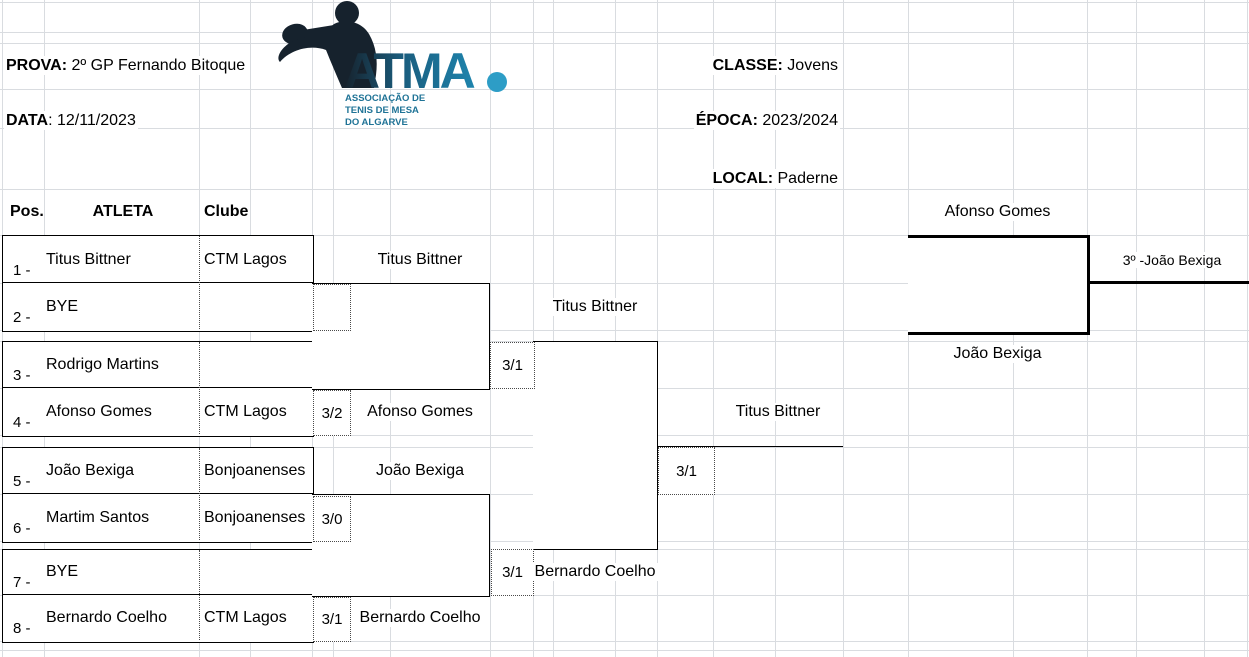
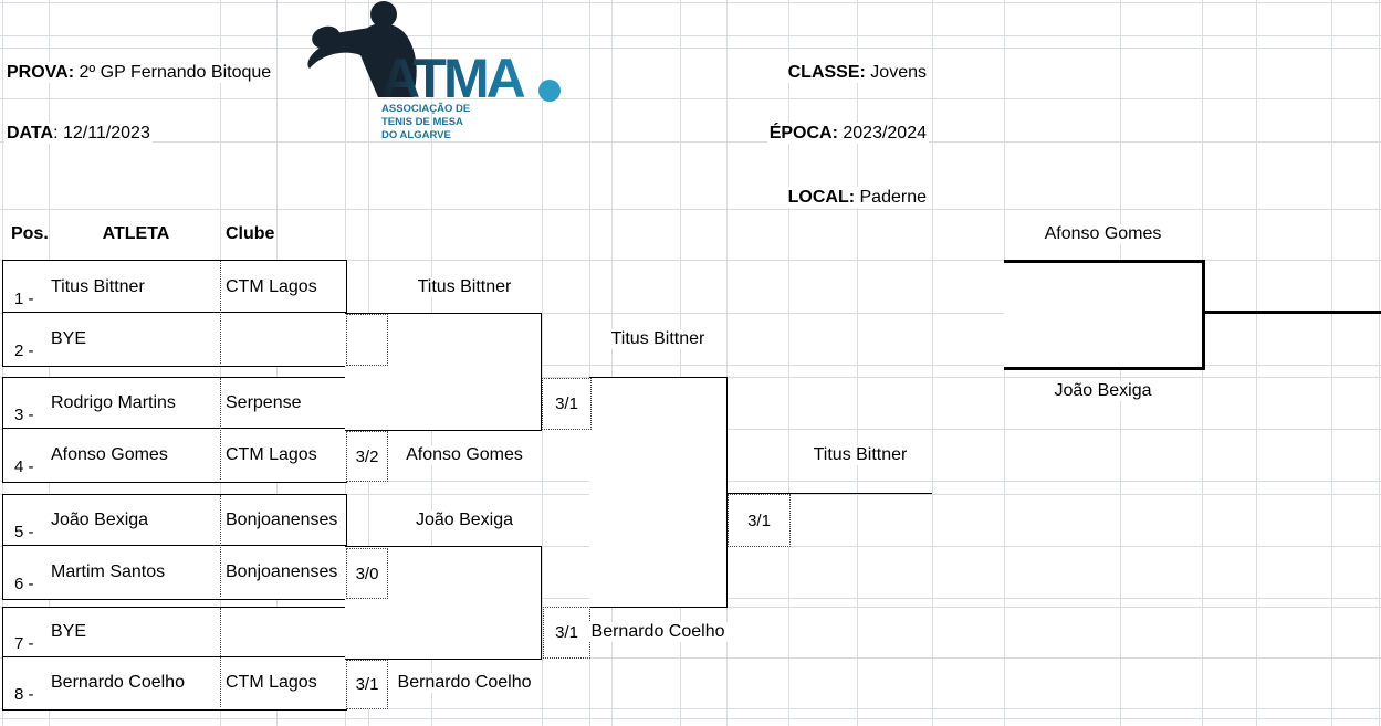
  PROVA: 2º GP Fernando Bitoque
  DATA: 12/11/2023
  CLASSE: Jovens
  ÉPOCA: 2023/2024
  LOCAL: Paderne
  ATMA
  ASSOCIAÇÃO DE
  TENIS DE MESA
  DO ALGARVE
  Pos.
  ATLETA
  Clube
  1 -
  Titus Bittner
  CTM Lagos
  2 -
  BYE
  3 -
  Rodrigo Martins
+ Serpense
  4 -
  Afonso Gomes
  CTM Lagos
  5 -
  João Bexiga
  Bonjoanenses
  6 -
  Martim Santos
  Bonjoanenses
  7 -
  BYE
  8 -
  Bernardo Coelho
  CTM Lagos
  3/2
  3/0
  3/1
  3/1
  3/1
  3/1
  Titus Bittner
  Afonso Gomes
  João Bexiga
  Bernardo Coelho
  Titus Bittner
  Bernardo Coelho
  Titus Bittner
  Afonso Gomes
- 3º -João Bexiga
  João Bexiga
